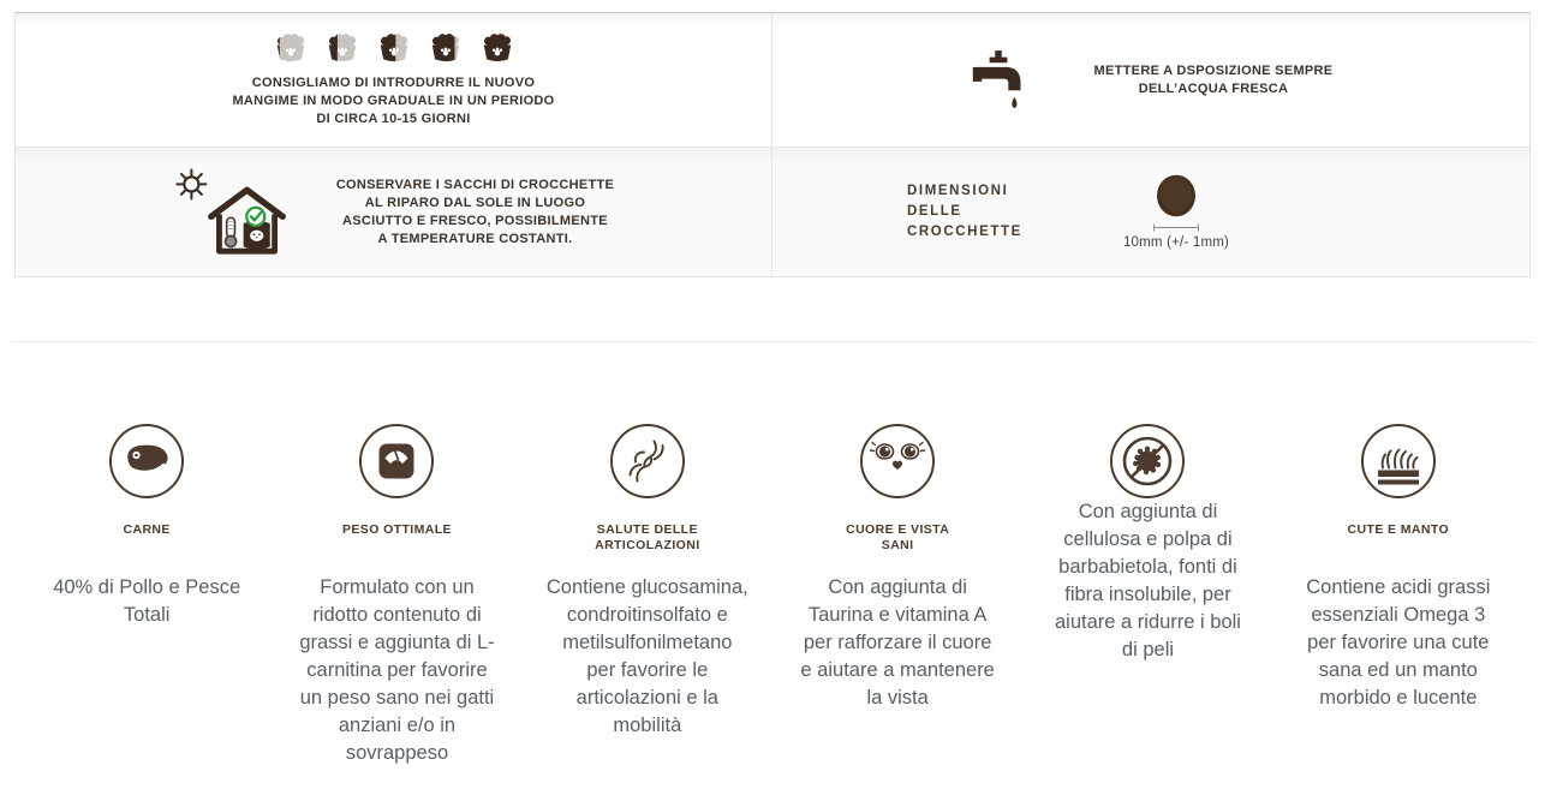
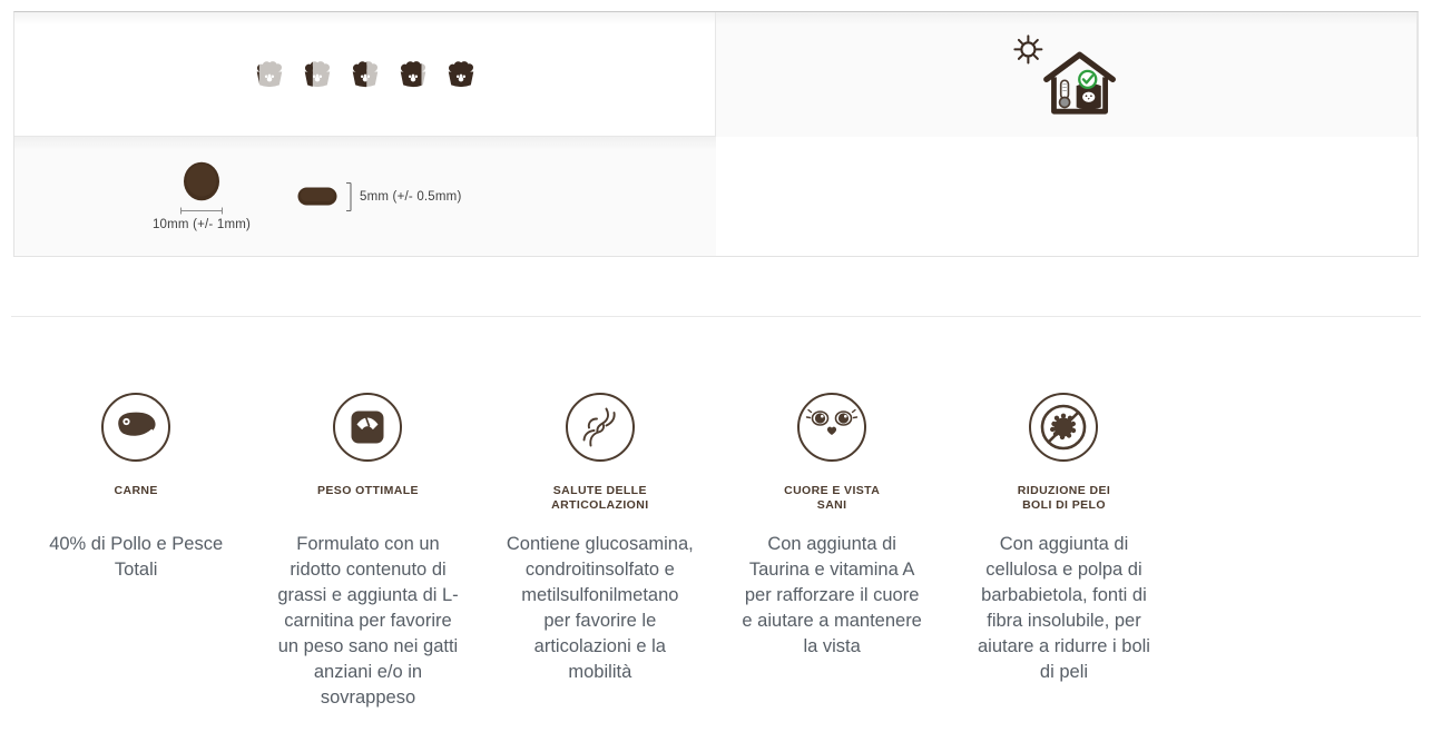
- CONSIGLIAMO DI INTRODURRE IL NUOVO
- MANGIME IN MODO GRADUALE IN UN PERIODO
- DI CIRCA 10-15 GIORNI
- METTERE A DSPOSIZIONE SEMPRE
- DELL’ACQUA FRESCA
- CONSERVARE I SACCHI DI CROCCHETTE
- AL RIPARO DAL SOLE IN LUOGO
- ASCIUTTO E FRESCO, POSSIBILMENTE
- A TEMPERATURE COSTANTI.
- DIMENSIONI
- DELLE CROCCHETTE
  10mm (+/- 1mm)
+ 5mm (+/- 0.5mm)
  CARNE
  40% di Pollo e Pesce
  Totali
  PESO OTTIMALE
  Formulato con un
  ridotto contenuto di
  grassi e aggiunta di L-
  carnitina per favorire
  un peso sano nei gatti
  anziani e/o in
  sovrappeso
  SALUTE DELLE
  ARTICOLAZIONI
  Contiene glucosamina,
  condroitinsolfato e
  metilsulfonilmetano
  per favorire le
  articolazioni e la
  mobilità
  CUORE E VISTA
  SANI
  Con aggiunta di
  Taurina e vitamina A
  per rafforzare il cuore
  e aiutare a mantenere
  la vista
+ RIDUZIONE DEI
+ BOLI DI PELO
  Con aggiunta di
  cellulosa e polpa di
  barbabietola, fonti di
  fibra insolubile, per
  aiutare a ridurre i boli
  di peli
- CUTE E MANTO
- Contiene acidi grassi
- essenziali Omega 3
- per favorire una cute
- sana ed un manto
- morbido e lucente
